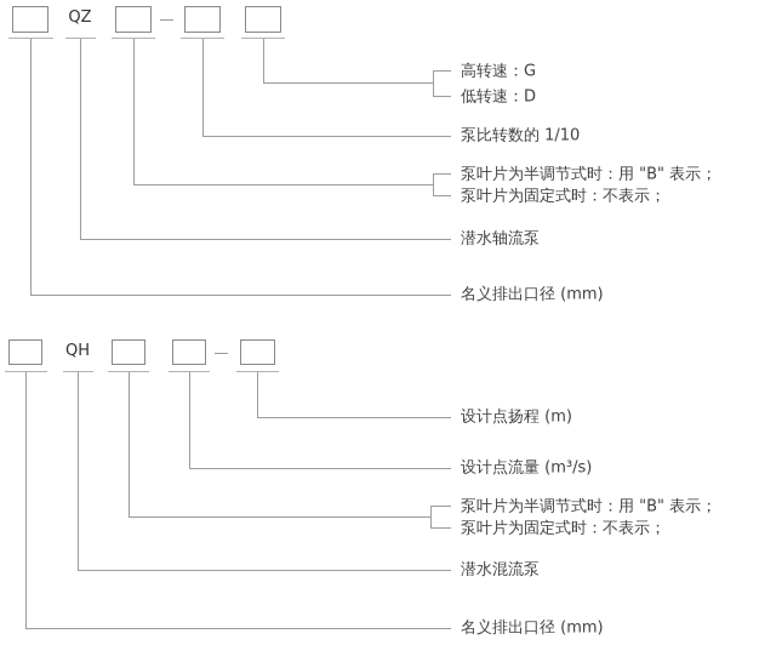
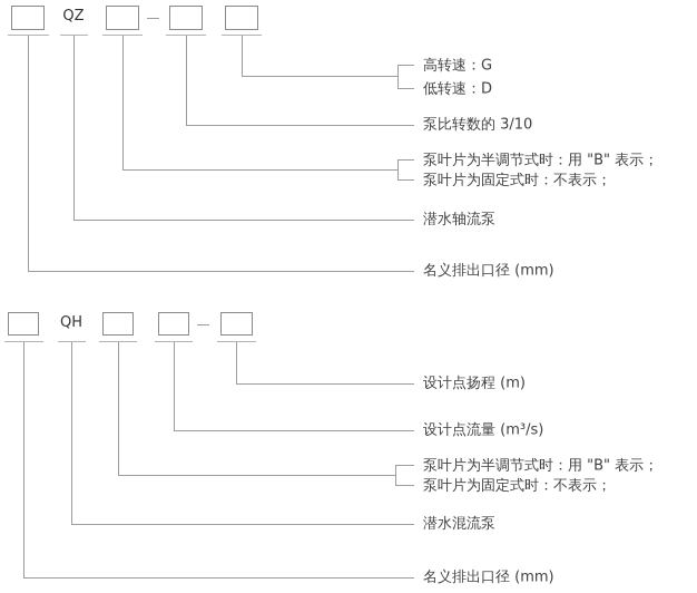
  QZ
  高转速：G
  低转速：D
- 泵比转数的 1/10
+ 泵比转数的 3/10
  泵叶片为半调节式时：用 "B" 表示；
  泵叶片为固定式时：不表示；
  潜水轴流泵
  名义排出口径 (mm)
  QH
  设计点扬程 (m)
  设计点流量 (m³/s)
  泵叶片为半调节式时：用 "B" 表示；
  泵叶片为固定式时：不表示；
  潜水混流泵
  名义排出口径 (mm)
